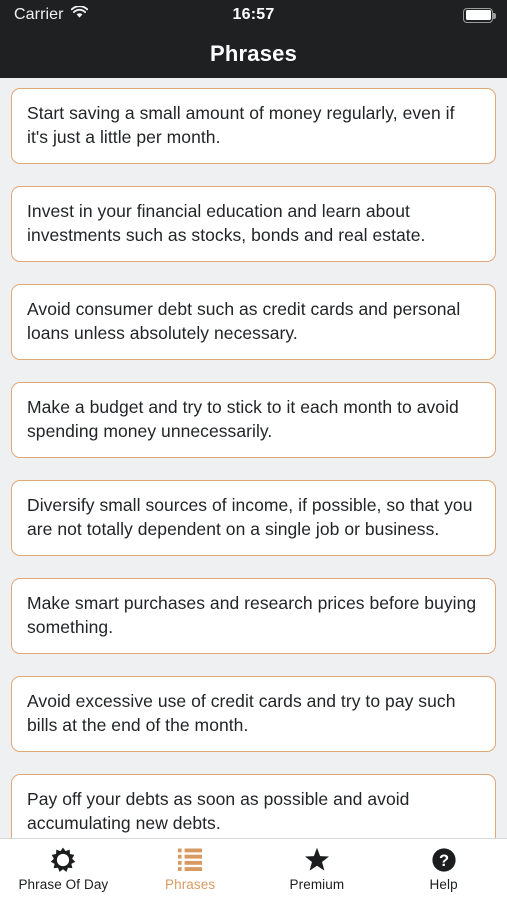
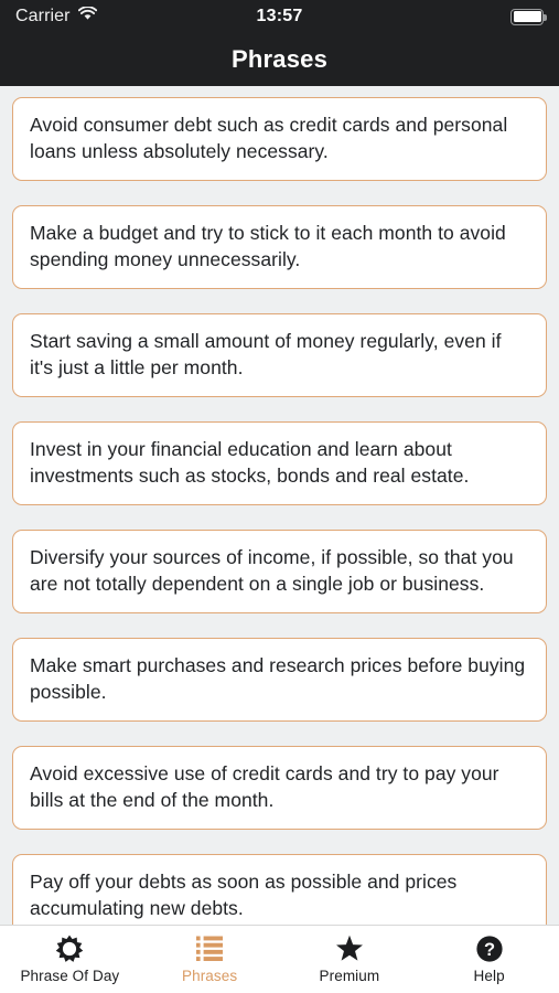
  Carrier
- 16:57
+ 13:57
  Phrases
- Start saving a small amount of money regularly, even if it's just a little per month.
+ Avoid consumer debt such as credit cards and personal loans unless absolutely necessary.
- Invest in your financial education and learn about investments such as stocks, bonds and real estate.
+ Make a budget and try to stick to it each month to avoid spending money unnecessarily.
- Avoid consumer debt such as credit cards and personal loans unless absolutely necessary.
+ Start saving a small amount of money regularly, even if it's just a little per month.
- Make a budget and try to stick to it each month to avoid spending money unnecessarily.
+ Invest in your financial education and learn about investments such as stocks, bonds and real estate.
- Diversify small sources of income, if possible, so that you are not totally dependent on a single job or business.
+ Diversify your sources of income, if possible, so that you are not totally dependent on a single job or business.
- Make smart purchases and research prices before buying something.
+ Make smart purchases and research prices before buying possible.
- Avoid excessive use of credit cards and try to pay such bills at the end of the month.
+ Avoid excessive use of credit cards and try to pay your bills at the end of the month.
- Pay off your debts as soon as possible and avoid accumulating new debts.
+ Pay off your debts as soon as possible and prices accumulating new debts.
  Phrase Of Day
  Phrases
  Premium
  ?
  Help
